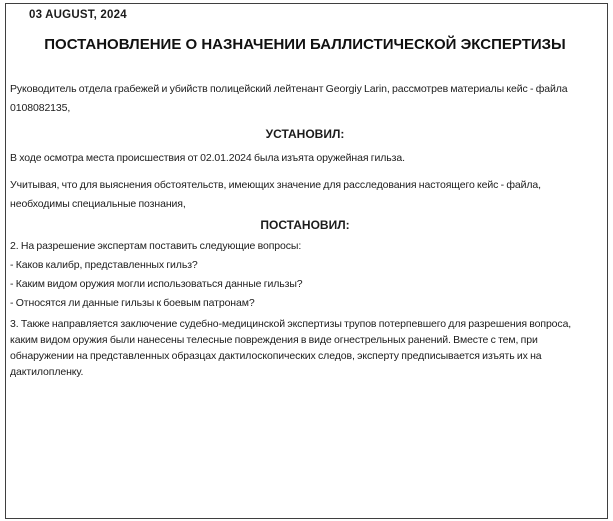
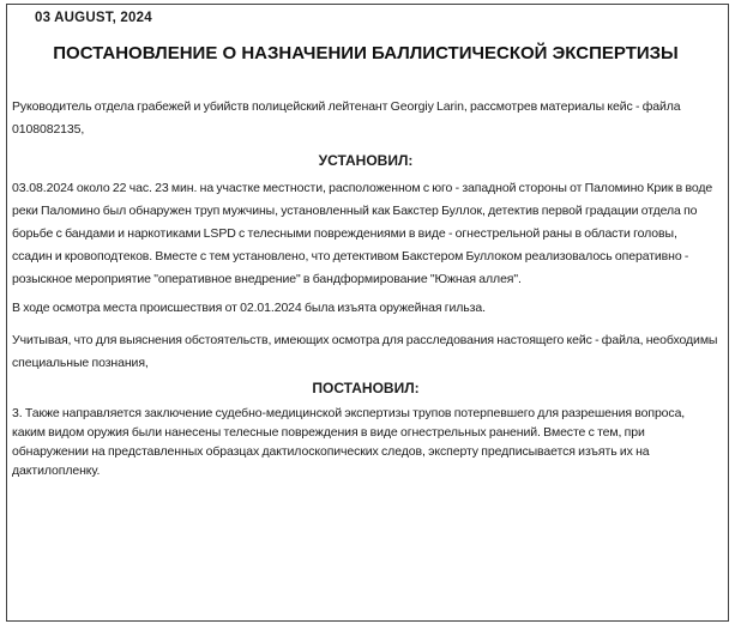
  03 AUGUST, 2024
  ПОСТАНОВЛЕНИЕ О НАЗНАЧЕНИИ БАЛЛИСТИЧЕСКОЙ ЭКСПЕРТИЗЫ
  Руководитель отдела грабежей и убийств полицейский лейтенант Georgiy Larin, рассмотрев материалы кейс - файла 0108082135,
  УСТАНОВИЛ:
+ 03.08.2024 около 22 час. 23 мин. на участке местности, расположенном с юго - западной стороны от Паломино Крик в воде реки Паломино был обнаружен труп мужчины, установленный как Бакстер Буллок, детектив первой градации отдела по борьбе с бандами и наркотиками LSPD с телесными повреждениями в виде - огнестрельной раны в области головы, ссадин и кровоподтеков. Вместе с тем установлено, что детективом Бакстером Буллоком реализовалось оперативно - розыскное мероприятие "оперативное внедрение" в бандформирование "Южная аллея".
  В ходе осмотра места происшествия от 02.01.2024 была изъята оружейная гильза.
- Учитывая, что для выяснения обстоятельств, имеющих значение для расследования настоящего кейс - файла, необходимы специальные познания,
+ Учитывая, что для выяснения обстоятельств, имеющих осмотра для расследования настоящего кейс - файла, необходимы специальные познания,
  ПОСТАНОВИЛ:
- 2. На разрешение экспертам поставить следующие вопросы:
- - Каков калибр, представленных гильз?
- - Каким видом оружия могли использоваться данные гильзы?
- - Относятся ли данные гильзы к боевым патронам?
  3. Также направляется заключение судебно-медицинской экспертизы трупов потерпевшего для разрешения вопроса, каким видом оружия были нанесены телесные повреждения в виде огнестрельных ранений. Вместе с тем, при обнаружении на представленных образцах дактилоскопических следов, эксперту предписывается изъять их на дактилопленку.
